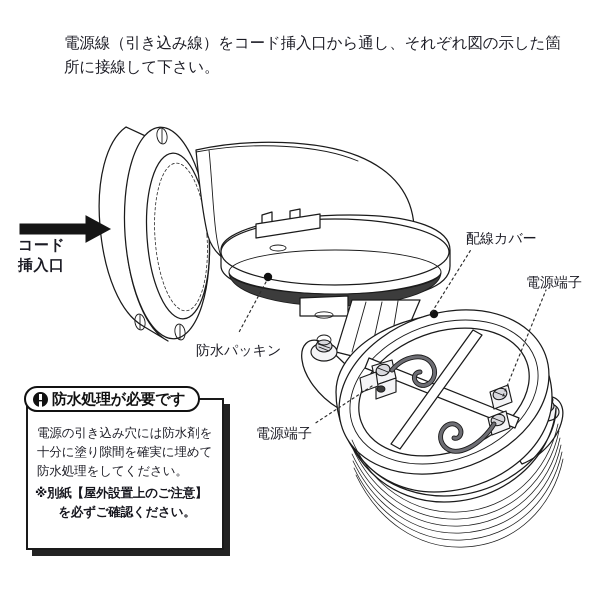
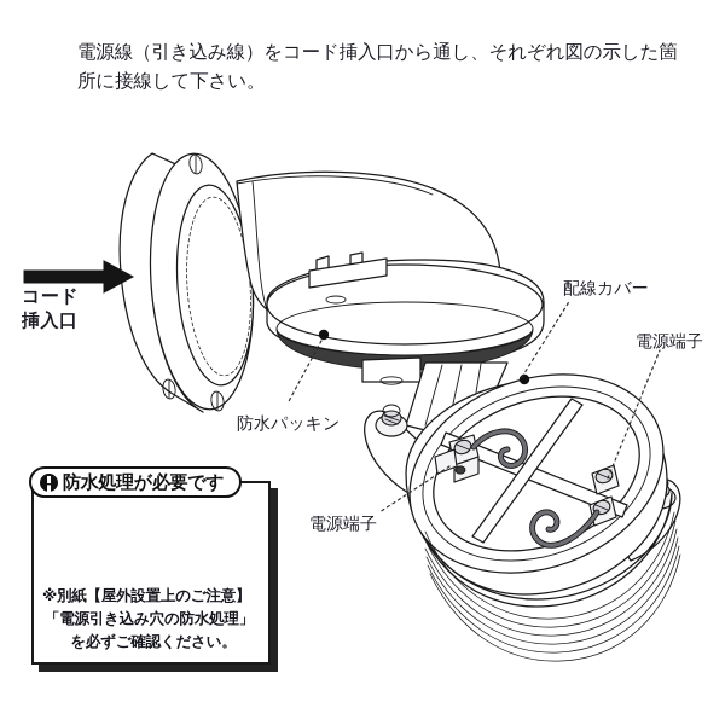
  電源線（引き込み線）をコード挿入口から通し、それぞれ図の示した箇所に接線して下さい。
  コード
  挿入口
  防水パッキン
  配線カバー
  電源端子
  電源端子
  防水処理が必要です
- 電源の引き込み穴には防水剤を十分に塗り隙間を確実に埋めて防水処理をしてください。
  ※別紙【屋外設置上のご注意】
+ 「電源引き込み穴の防水処理」
  を必ずご確認ください。
